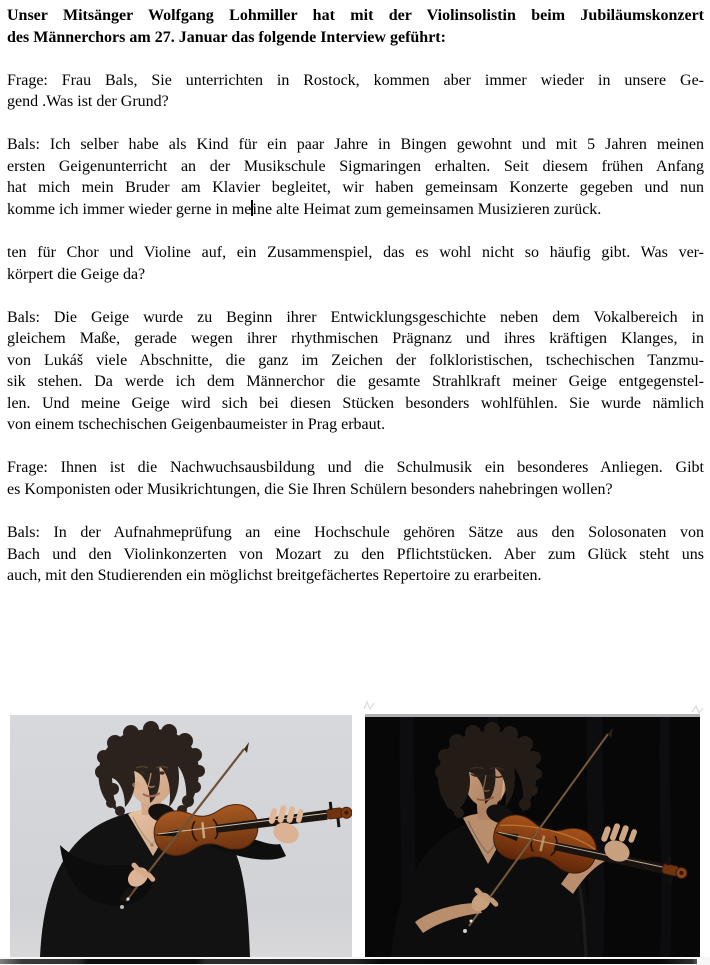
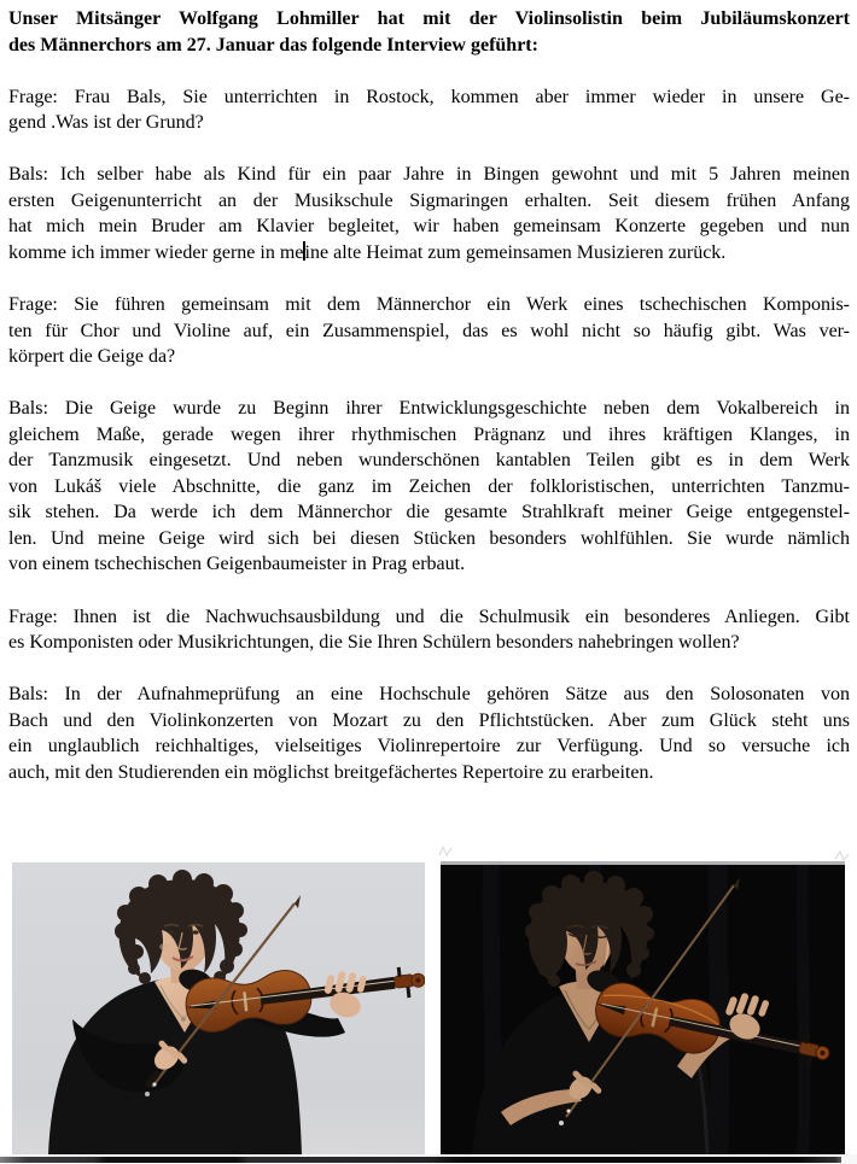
  Unser Mitsänger Wolfgang Lohmiller hat mit der Violinsolistin beim Jubiläumskonzert
  des Männerchors am 27. Januar das folgende Interview geführt:
  Frage: Frau Bals, Sie unterrichten in Rostock, kommen aber immer wieder in unsere Ge-
  gend .Was ist der Grund?
  Bals: Ich selber habe als Kind für ein paar Jahre in Bingen gewohnt und mit 5 Jahren meinen
  ersten Geigenunterricht an der Musikschule Sigmaringen erhalten. Seit diesem frühen Anfang
  hat mich mein Bruder am Klavier begleitet, wir haben gemeinsam Konzerte gegeben und nun
  komme ich immer wieder gerne in meine alte Heimat zum gemeinsamen Musizieren zurück.
+ Frage: Sie führen gemeinsam mit dem Männerchor ein Werk eines tschechischen Komponis-
  ten für Chor und Violine auf, ein Zusammenspiel, das es wohl nicht so häufig gibt. Was ver-
  körpert die Geige da?
  Bals: Die Geige wurde zu Beginn ihrer Entwicklungsgeschichte neben dem Vokalbereich in
  gleichem Maße, gerade wegen ihrer rhythmischen Prägnanz und ihres kräftigen Klanges, in
+ der Tanzmusik eingesetzt. Und neben wunderschönen kantablen Teilen gibt es in dem Werk
- von Lukáš viele Abschnitte, die ganz im Zeichen der folkloristischen, tschechischen Tanzmu-
+ von Lukáš viele Abschnitte, die ganz im Zeichen der folkloristischen, unterrichten Tanzmu-
  sik stehen. Da werde ich dem Männerchor die gesamte Strahlkraft meiner Geige entgegenstel-
  len. Und meine Geige wird sich bei diesen Stücken besonders wohlfühlen. Sie wurde nämlich
  von einem tschechischen Geigenbaumeister in Prag erbaut.
  Frage: Ihnen ist die Nachwuchsausbildung und die Schulmusik ein besonderes Anliegen. Gibt
  es Komponisten oder Musikrichtungen, die Sie Ihren Schülern besonders nahebringen wollen?
  Bals: In der Aufnahmeprüfung an eine Hochschule gehören Sätze aus den Solosonaten von
  Bach und den Violinkonzerten von Mozart zu den Pflichtstücken. Aber zum Glück steht uns
+ ein unglaublich reichhaltiges, vielseitiges Violinrepertoire zur Verfügung. Und so versuche ich
  auch, mit den Studierenden ein möglichst breitgefächertes Repertoire zu erarbeiten.
